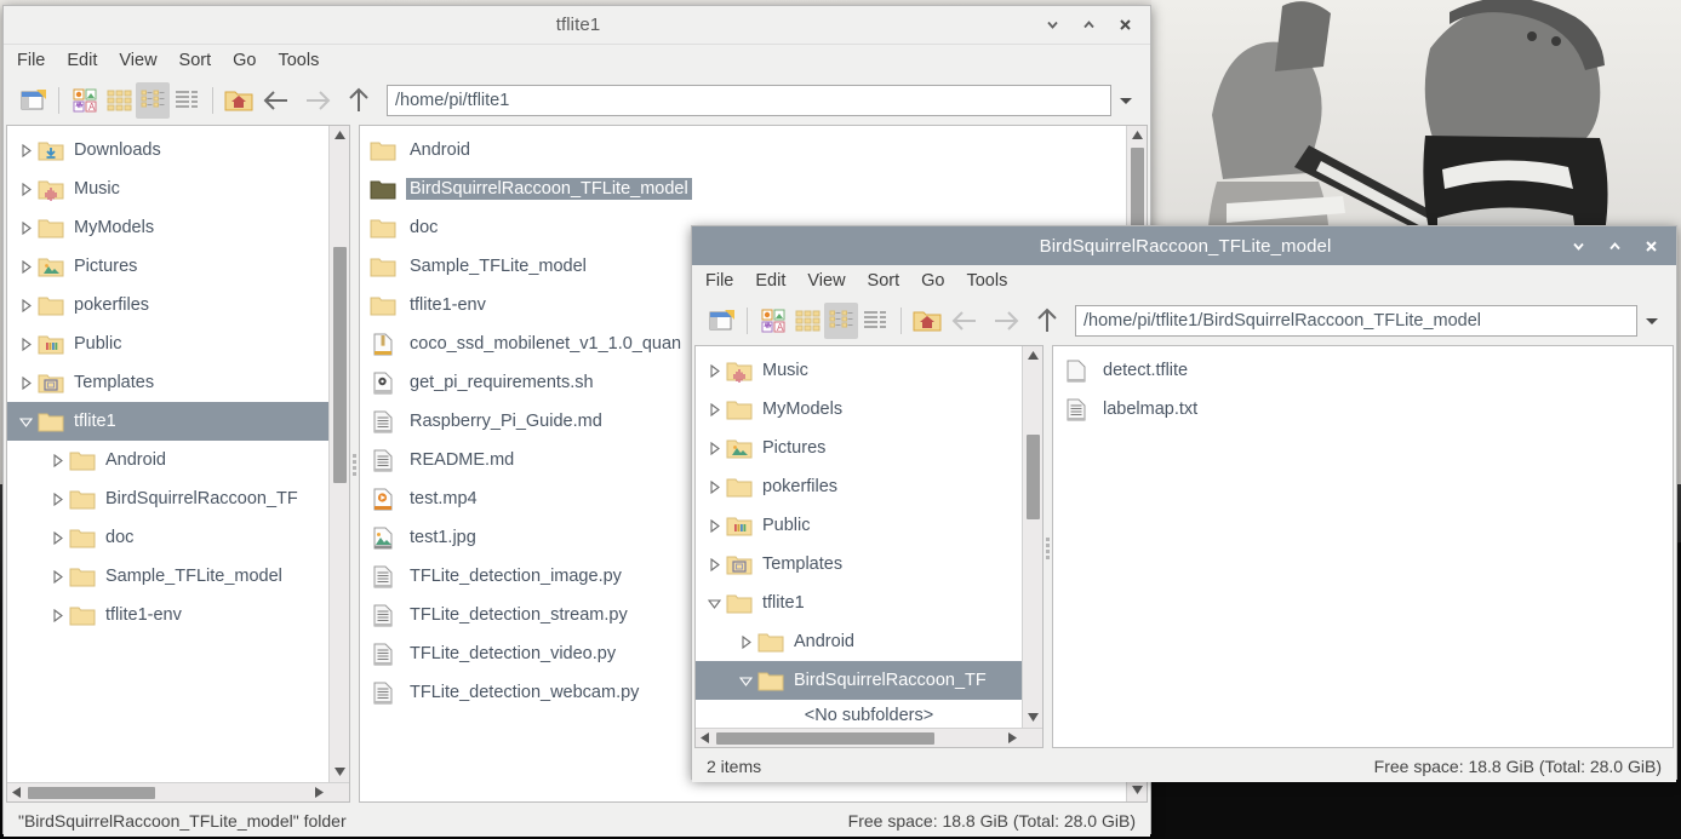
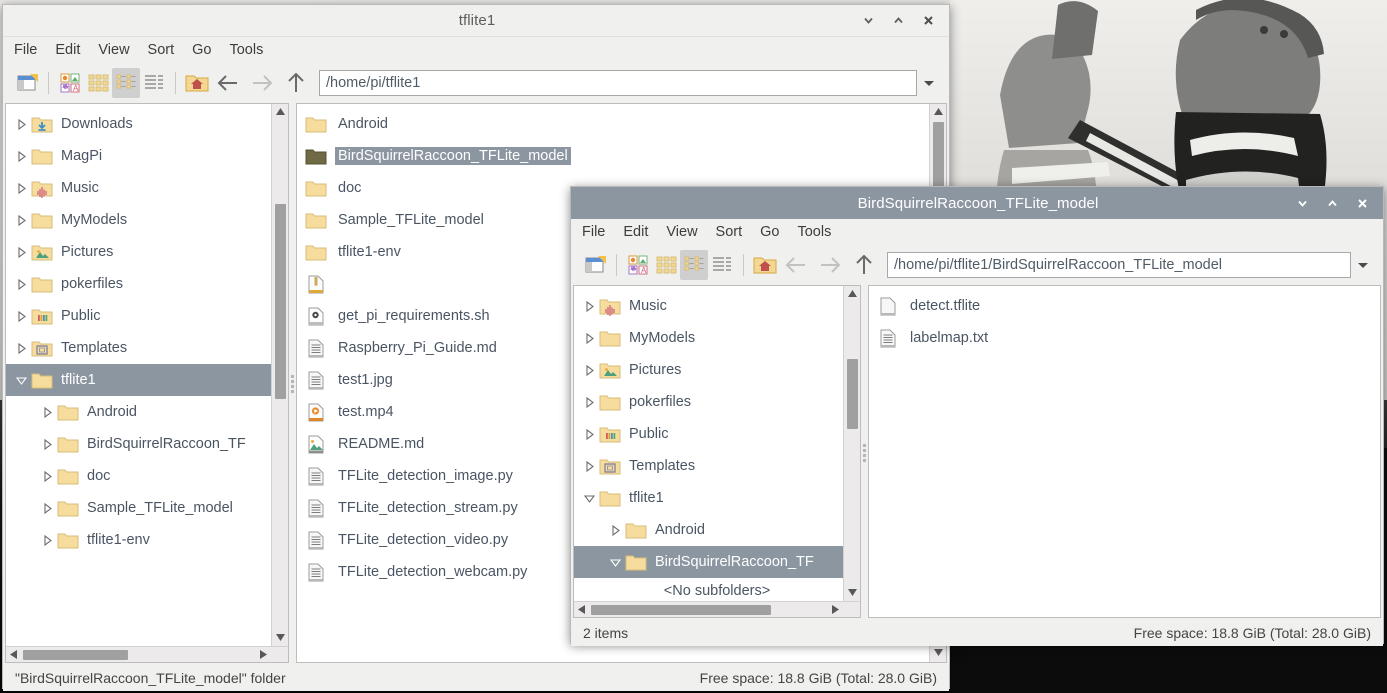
  tflite1
  File
  Edit
  View
  Sort
  Go
  Tools
  A
  /home/pi/tflite1
  Downloads
+ MagPi
  Music
  MyModels
  Pictures
  pokerfiles
  Public
  Templates
  tflite1
  Android
  BirdSquirrelRaccoon_TF
  doc
  Sample_TFLite_model
  tflite1-env
  Android
  BirdSquirrelRaccoon_TFLite_model
  doc
  Sample_TFLite_model
  tflite1-env
- coco_ssd_mobilenet_v1_1.0_quan
  get_pi_requirements.sh
  Raspberry_Pi_Guide.md
- README.md
+ test1.jpg
  test.mp4
- test1.jpg
+ README.md
  TFLite_detection_image.py
  TFLite_detection_stream.py
  TFLite_detection_video.py
  TFLite_detection_webcam.py
  "BirdSquirrelRaccoon_TFLite_model" folder
  Free space: 18.8 GiB (Total: 28.0 GiB)
  BirdSquirrelRaccoon_TFLite_model
  File
  Edit
  View
  Sort
  Go
  Tools
  A
  /home/pi/tflite1/BirdSquirrelRaccoon_TFLite_model
  Music
  MyModels
  Pictures
  pokerfiles
  Public
  Templates
  tflite1
  Android
  BirdSquirrelRaccoon_TF
  <No subfolders>
  detect.tflite
  labelmap.txt
  2 items
  Free space: 18.8 GiB (Total: 28.0 GiB)
